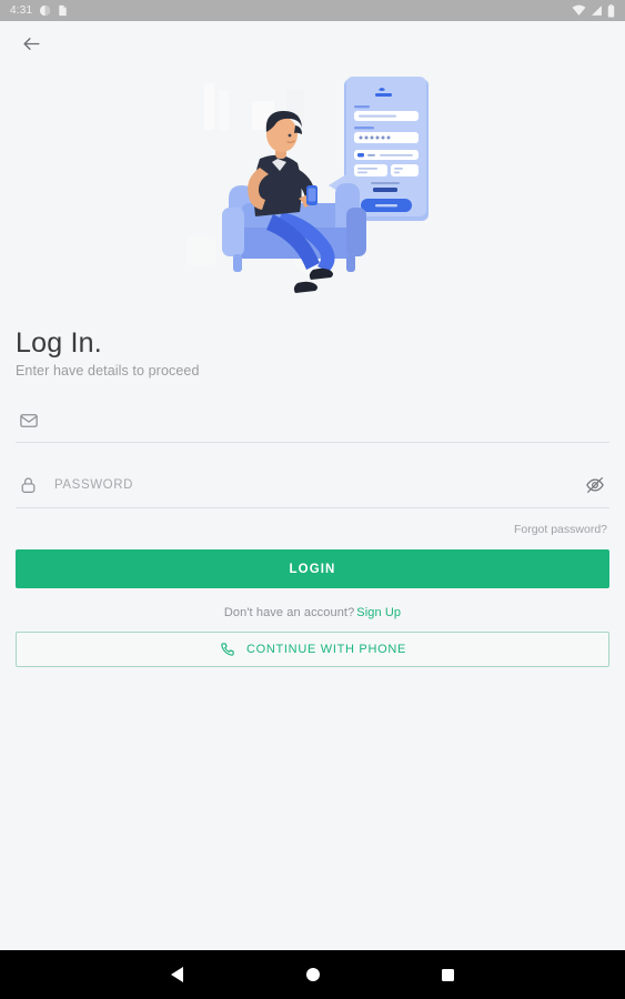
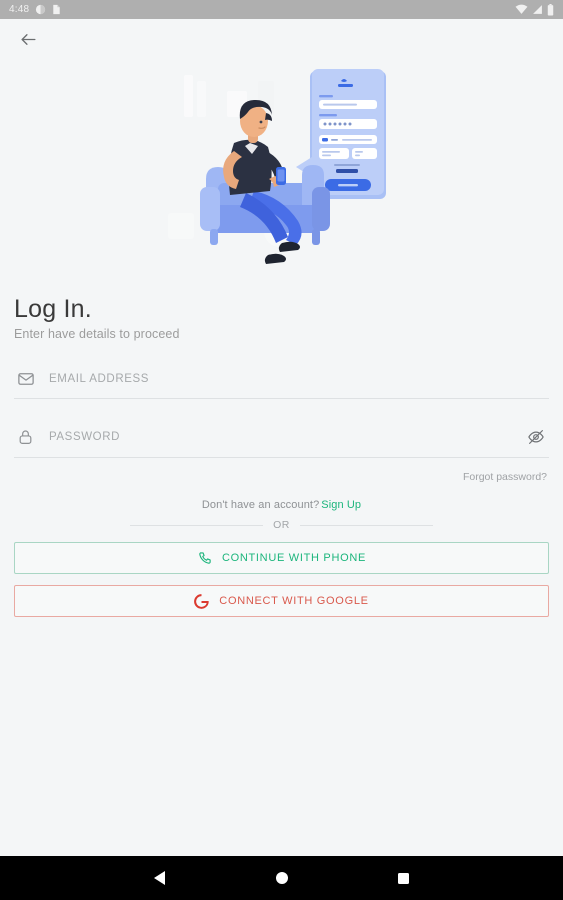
- 4:31
+ 4:48
  Log In.
  Enter have details to proceed
+ EMAIL ADDRESS
  PASSWORD
  Forgot password?
- LOGIN
  Don't have an account? Sign Up
+ OR
  CONTINUE WITH PHONE
+ CONNECT WITH GOOGLE
